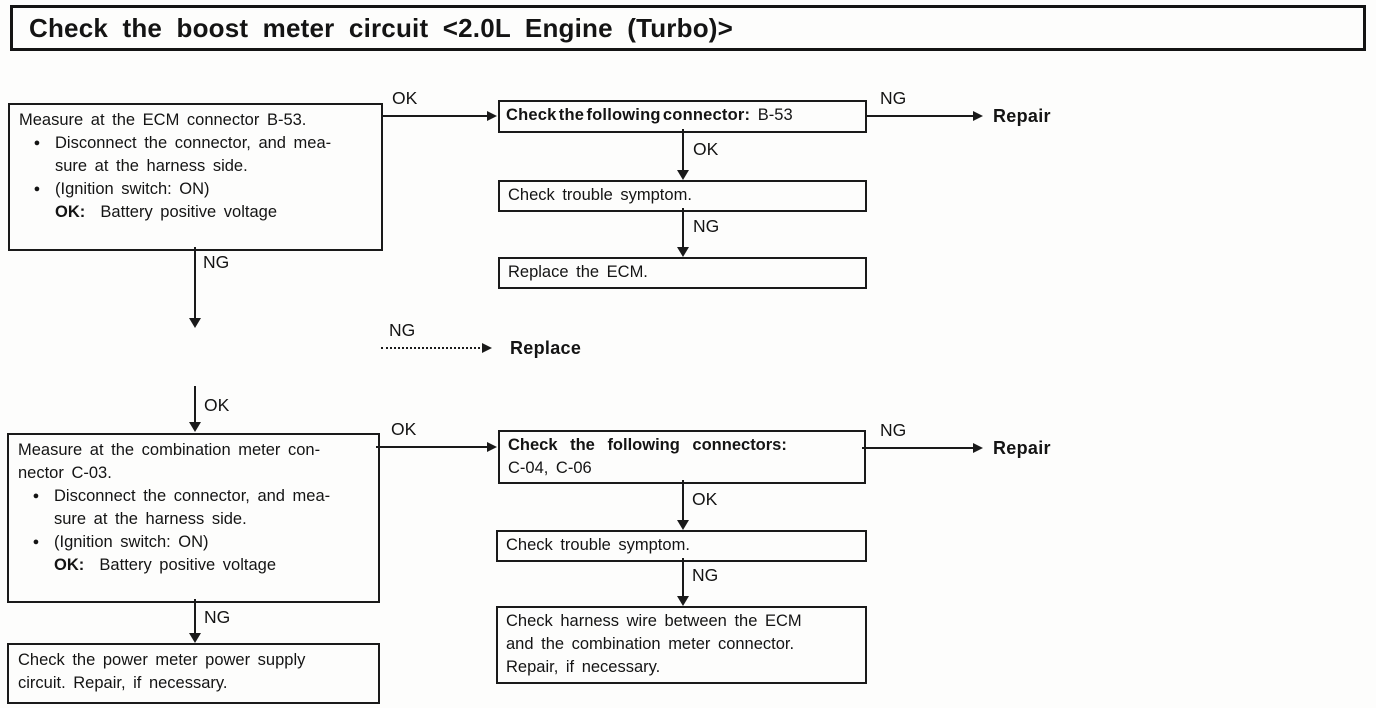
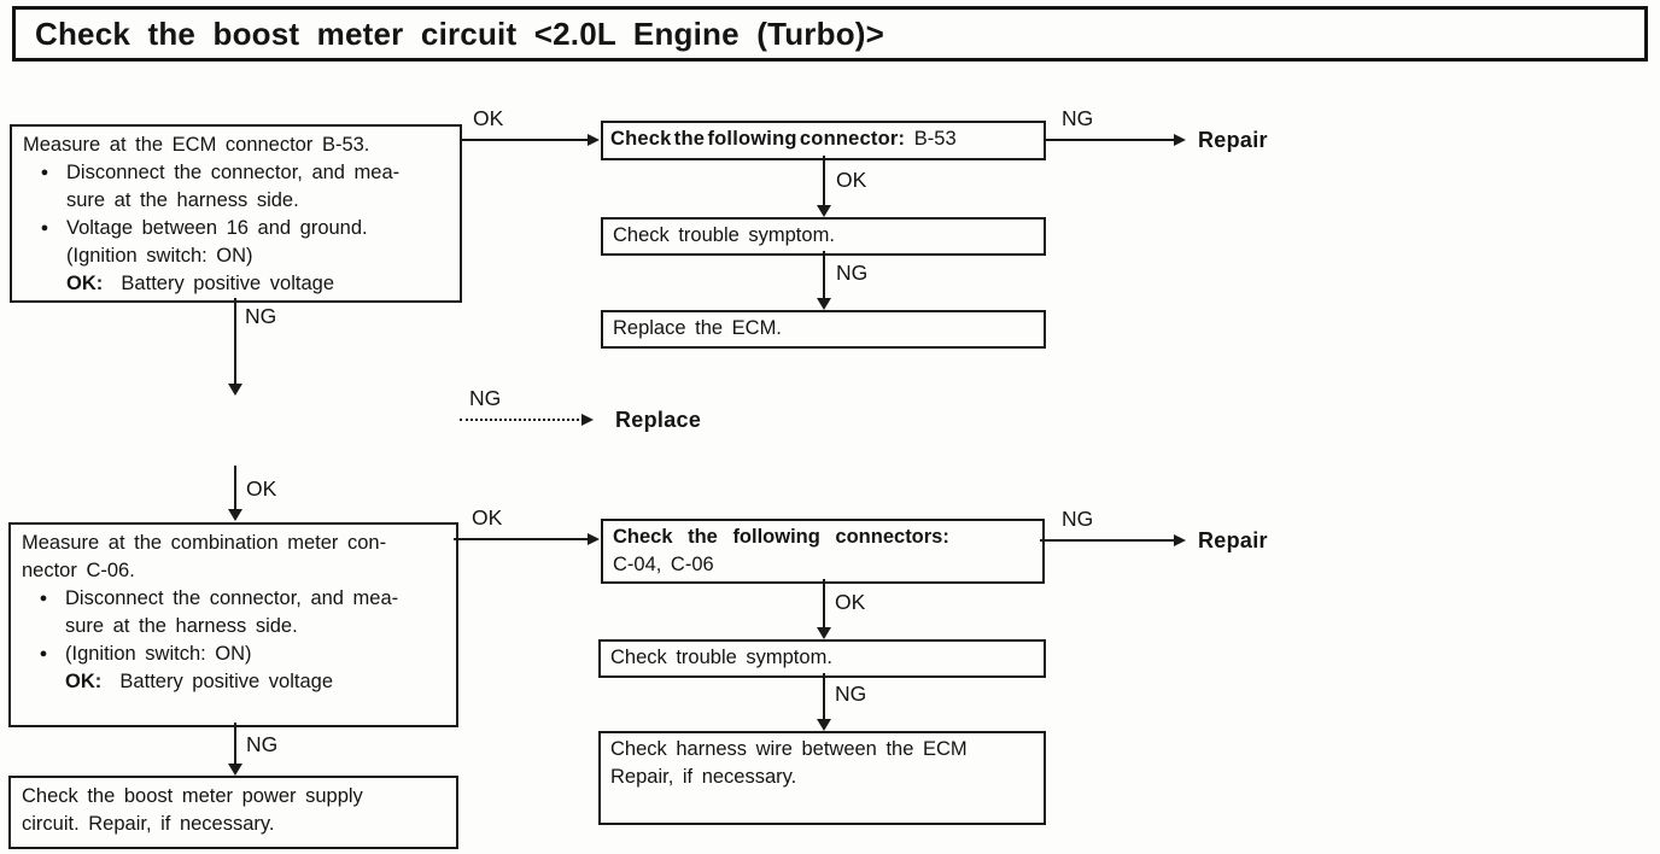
  Check the boost meter circuit <2.0L Engine (Turbo)>
  Measure at the ECM connector B-53.
  ●
  Disconnect the connector, and mea-
  sure at the harness side.
  ●
+ Voltage between 16 and ground.
  (Ignition switch: ON)
  OK: Battery positive voltage
  Measure at the combination meter con-
- nector C-03.
+ nector C-06.
  ●
  Disconnect the connector, and mea-
  sure at the harness side.
  ●
  (Ignition switch: ON)
  OK: Battery positive voltage
- Check the power meter power supply
+ Check the boost meter power supply
  circuit. Repair, if necessary.
  Check the following connector: B-53
  Check trouble symptom.
  Replace the ECM.
  Check the following connectors:
  C-04, C-06
  Check trouble symptom.
  Check harness wire between the ECM
- and the combination meter connector.
  Repair, if necessary.
  OK
  NG
  Repair
  OK
  NG
  NG
  NG
  Replace
  OK
  OK
  NG
  Repair
  OK
  NG
  NG
